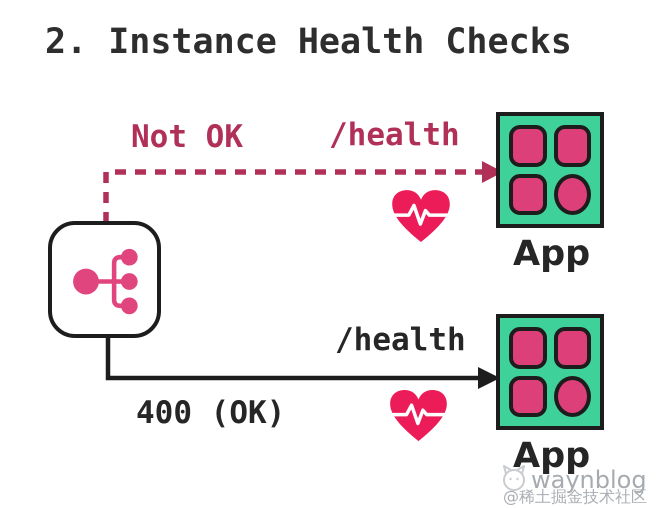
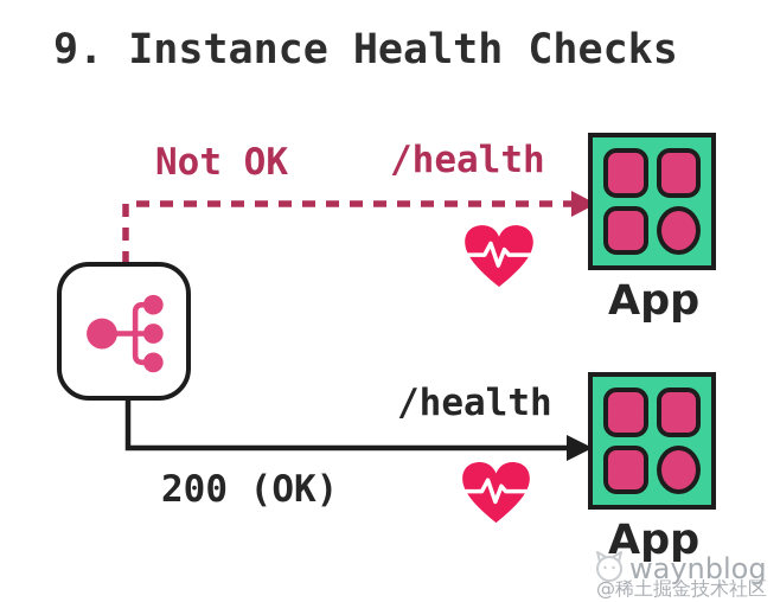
- 2. Instance Health Checks
+ 9. Instance Health Checks
  App
  App
  Not OK
  /health
  /health
- 400 (OK)
+ 200 (OK)
  waynblog
  @稀土掘金技术社区
